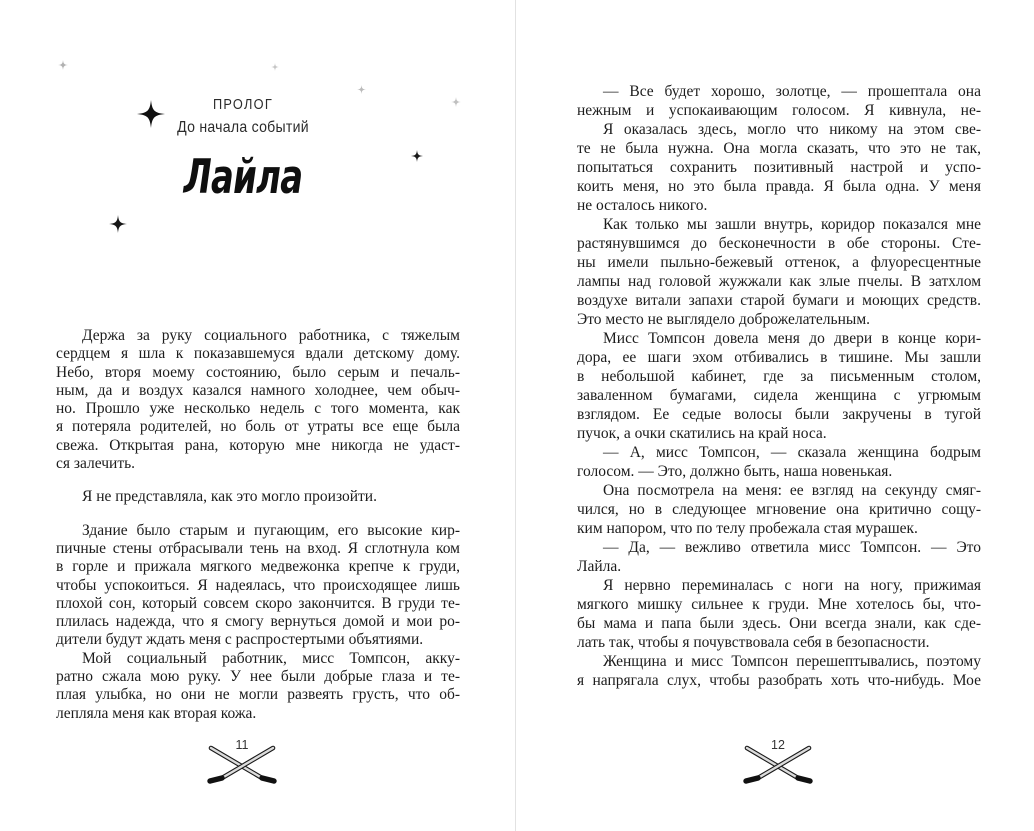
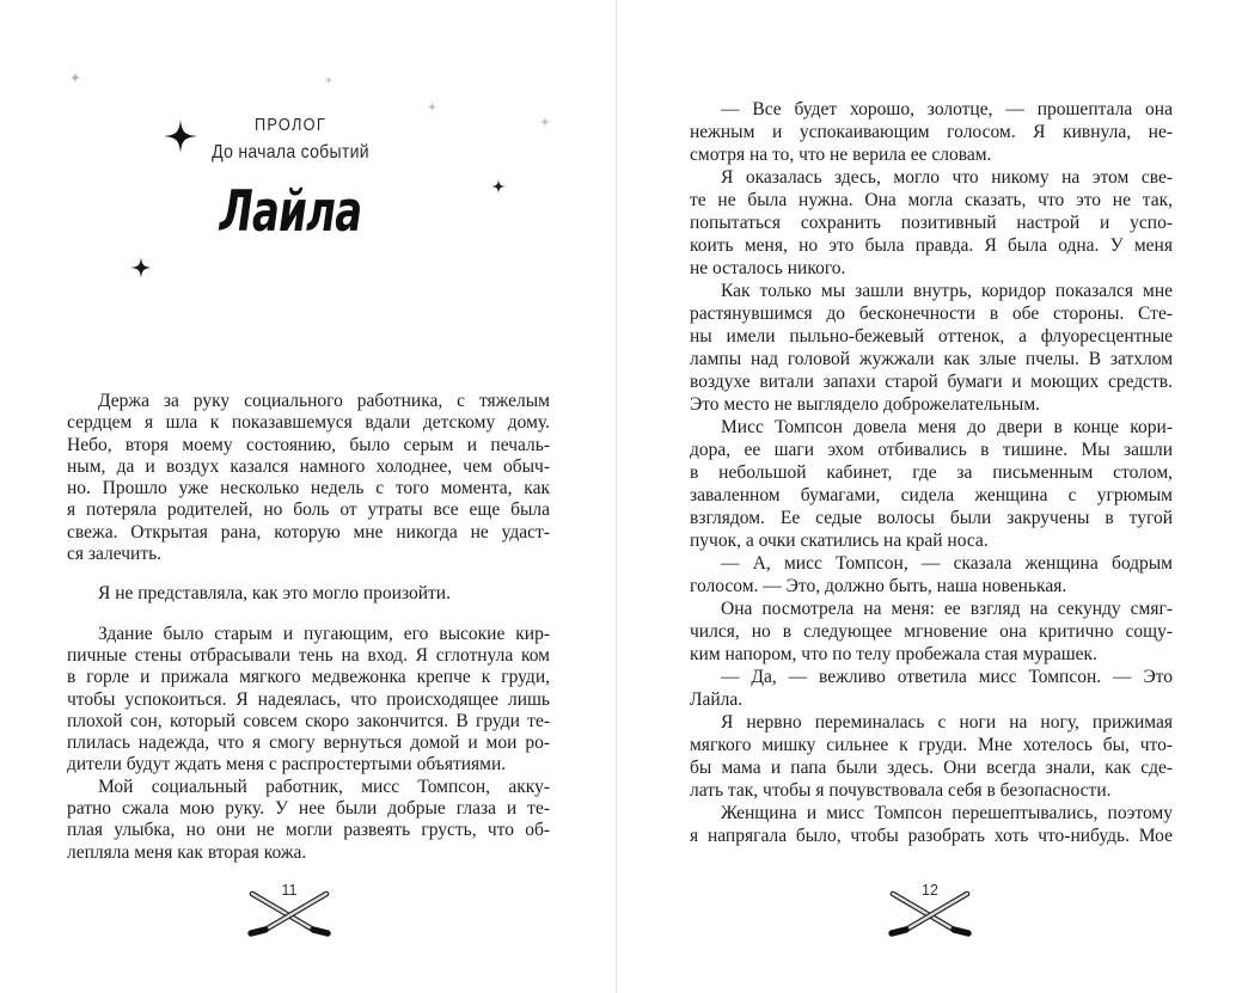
  ПРОЛОГ
  До начала событий
  Лайла
  Держа за руку социального работника, с тяжелым
  сердцем я шла к показавшемуся вдали детскому дому.
  Небо, вторя моему состоянию, было серым и печаль-
  ным, да и воздух казался намного холоднее, чем обыч-
  но. Прошло уже несколько недель с того момента, как
  я потеряла родителей, но боль от утраты все еще была
  свежа. Открытая рана, которую мне никогда не удаст-
  ся залечить.
  Я не представляла, как это могло произойти.
  Здание было старым и пугающим, его высокие кир-
  пичные стены отбрасывали тень на вход. Я сглотнула ком
  в горле и прижала мягкого медвежонка крепче к груди,
  чтобы успокоиться. Я надеялась, что происходящее лишь
  плохой сон, который совсем скоро закончится. В груди те-
  плилась надежда, что я смогу вернуться домой и мои ро-
  дители будут ждать меня с распростертыми объятиями.
  Мой социальный работник, мисс Томпсон, акку-
  ратно сжала мою руку. У нее были добрые глаза и те-
  плая улыбка, но они не могли развеять грусть, что об-
  лепляла меня как вторая кожа.
  11
  — Все будет хорошо, золотце, — прошептала она
  нежным и успокаивающим голосом. Я кивнула, не-
+ смотря на то, что не верила ее словам.
  Я оказалась здесь, могло что никому на этом све-
  те не была нужна. Она могла сказать, что это не так,
  попытаться сохранить позитивный настрой и успо-
  коить меня, но это была правда. Я была одна. У меня
  не осталось никого.
  Как только мы зашли внутрь, коридор показался мне
  растянувшимся до бесконечности в обе стороны. Сте-
  ны имели пыльно-бежевый оттенок, а флуоресцентные
  лампы над головой жужжали как злые пчелы. В затхлом
  воздухе витали запахи старой бумаги и моющих средств.
  Это место не выглядело доброжелательным.
  Мисс Томпсон довела меня до двери в конце кори-
  дора, ее шаги эхом отбивались в тишине. Мы зашли
  в небольшой кабинет, где за письменным столом,
  заваленном бумагами, сидела женщина с угрюмым
  взглядом. Ее седые волосы были закручены в тугой
  пучок, а очки скатились на край носа.
  — А, мисс Томпсон, — сказала женщина бодрым
  голосом. — Это, должно быть, наша новенькая.
  Она посмотрела на меня: ее взгляд на секунду смяг-
  чился, но в следующее мгновение она критично сощу-
  ким напором, что по телу пробежала стая мурашек.
  — Да, — вежливо ответила мисс Томпсон. — Это
  Лайла.
  Я нервно переминалась с ноги на ногу, прижимая
  мягкого мишку сильнее к груди. Мне хотелось бы, что-
  бы мама и папа были здесь. Они всегда знали, как сде-
  лать так, чтобы я почувствовала себя в безопасности.
  Женщина и мисс Томпсон перешептывались, поэтому
- я напрягала слух, чтобы разобрать хоть что-нибудь. Мое
+ я напрягала было, чтобы разобрать хоть что-нибудь. Мое
  12
